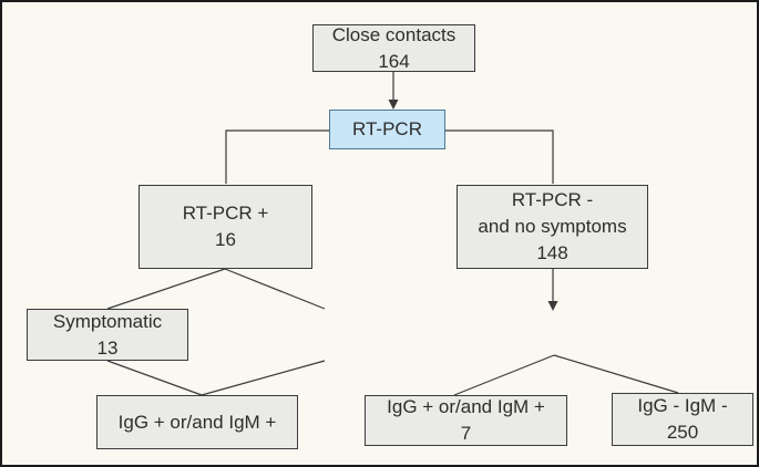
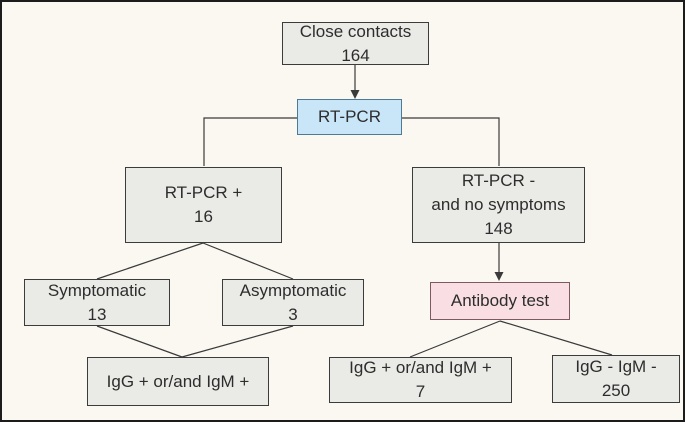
  Close contacts
  164
  RT-PCR
  RT-PCR +
  16
  RT-PCR -
  and no symptoms
  148
  Symptomatic
  13
+ Asymptomatic
+ 3
+ Antibody test
  IgG + or/and IgM +
  IgG + or/and IgM +
  7
  IgG - IgM -
  250
